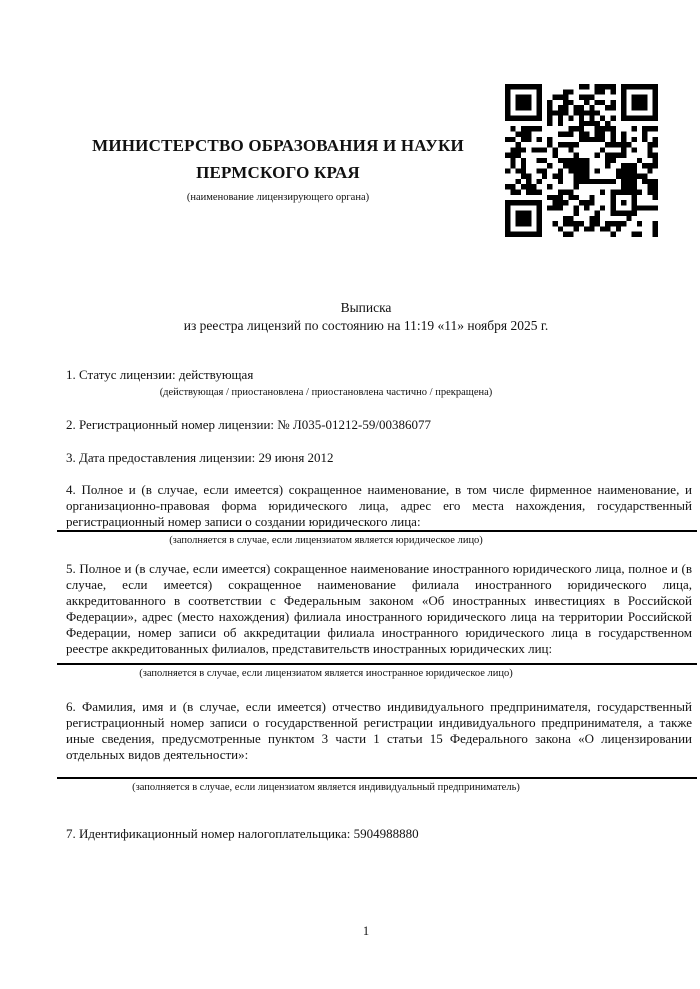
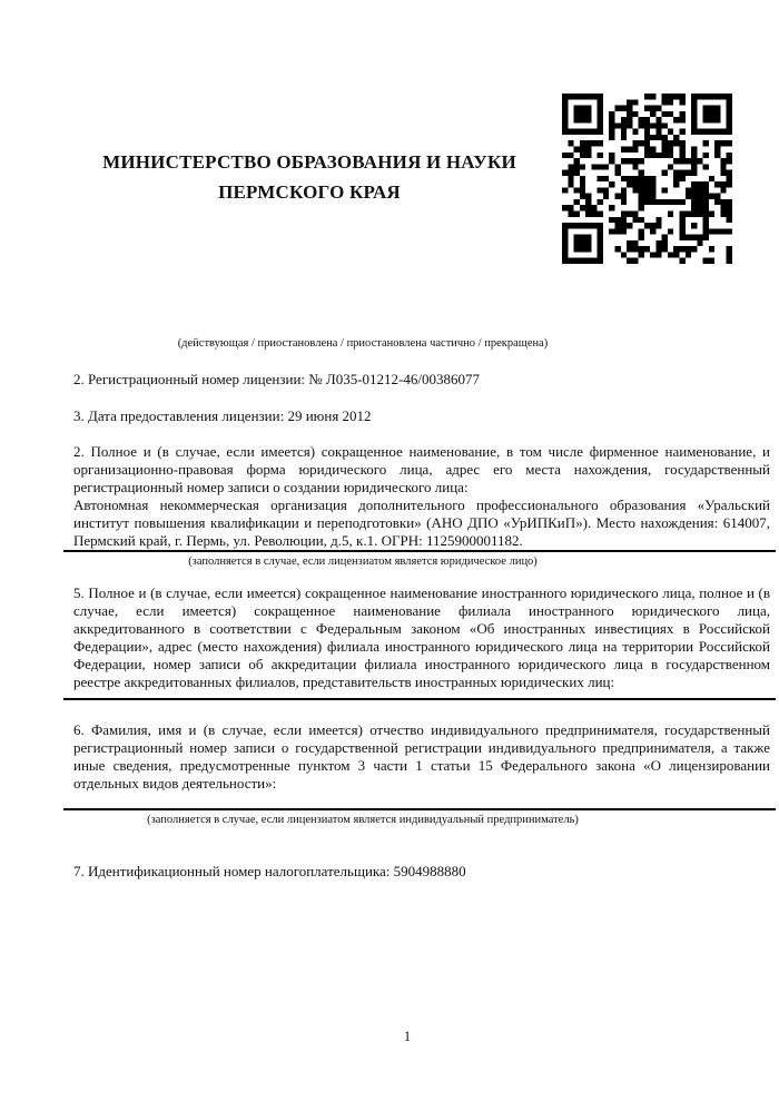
  МИНИСТЕРСТВО ОБРАЗОВАНИЯ И НАУКИ
  ПЕРМСКОГО КРАЯ
- (наименование лицензирующего органа)
- Выписка
- из реестра лицензий по состоянию на 11:19 «11» ноября 2025 г.
- 1. Статус лицензии: действующая
  (действующая / приостановлена / приостановлена частично / прекращена)
- 2. Регистрационный номер лицензии: № Л035-01212-59/00386077
+ 2. Регистрационный номер лицензии: № Л035-01212-46/00386077
  3. Дата предоставления лицензии: 29 июня 2012
- 4. Полное и (в случае, если имеется) сокращенное наименование, в том числе фирменное наименование, и организационно-правовая форма юридического лица, адрес его места нахождения, государственный регистрационный номер записи о создании юридического лица:
+ 2. Полное и (в случае, если имеется) сокращенное наименование, в том числе фирменное наименование, и организационно-правовая форма юридического лица, адрес его места нахождения, государственный регистрационный номер записи о создании юридического лица:
+ Автономная некоммерческая организация дополнительного профессионального образования «Уральский институт повышения квалификации и переподготовки» (АНО ДПО «УрИПКиП»). Место нахождения: 614007, Пермский край, г. Пермь, ул. Революции, д.5, к.1. ОГРН: 1125900001182.
  (заполняется в случае, если лицензиатом является юридическое лицо)
  5. Полное и (в случае, если имеется) сокращенное наименование иностранного юридического лица, полное и (в случае, если имеется) сокращенное наименование филиала иностранного юридического лица, аккредитованного в соответствии с Федеральным законом «Об иностранных инвестициях в Российской Федерации», адрес (место нахождения) филиала иностранного юридического лица на территории Российской Федерации, номер записи об аккредитации филиала иностранного юридического лица в государственном реестре аккредитованных филиалов, представительств иностранных юридических лиц:
- (заполняется в случае, если лицензиатом является иностранное юридическое лицо)
  6. Фамилия, имя и (в случае, если имеется) отчество индивидуального предпринимателя, государственный регистрационный номер записи о государственной регистрации индивидуального предпринимателя, а также иные сведения, предусмотренные пунктом 3 части 1 статьи 15 Федерального закона «О лицензировании отдельных видов деятельности»:
  (заполняется в случае, если лицензиатом является индивидуальный предприниматель)
  7. Идентификационный номер налогоплательщика: 5904988880
  1
